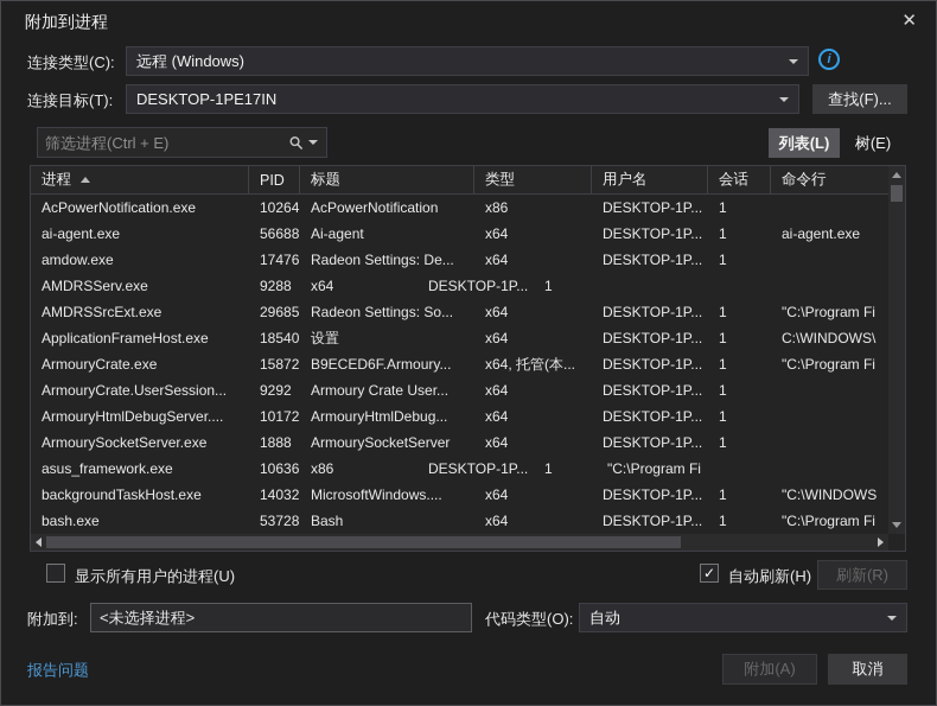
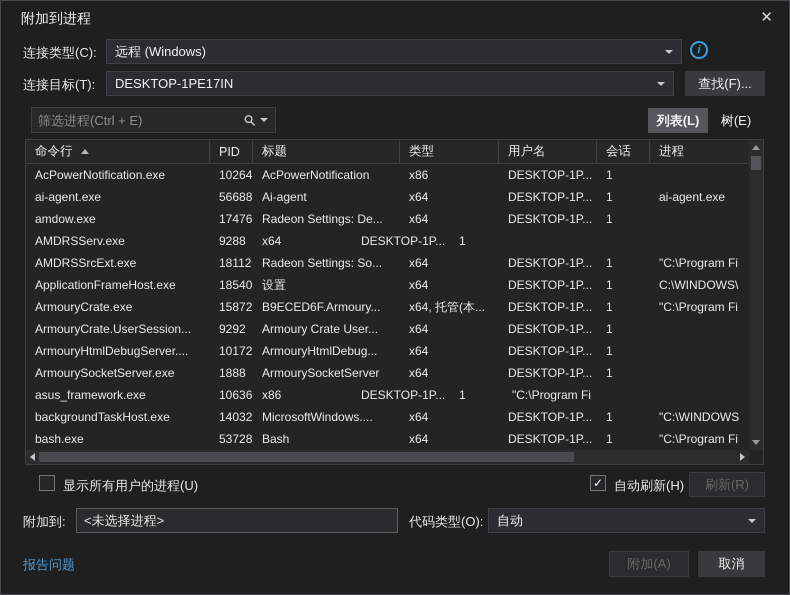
  附加到进程
  ✕
  连接类型(C):
  远程 (Windows)
  i
  连接目标(T):
  DESKTOP-1PE17IN
  查找(F)...
  筛选进程(Ctrl + E)
  列表(L)
  树(E)
- 进程
+ 命令行
  PID
  标题
  类型
  用户名
  会话
- 命令行
+ 进程
  AcPowerNotification.exe
  10264
  AcPowerNotification
  x86
  DESKTOP-1P...
  1
  ai-agent.exe
  56688
  Ai-agent
  x64
  DESKTOP-1P...
  1
  ai-agent.exe
  amdow.exe
  17476
  Radeon Settings: De...
  x64
  DESKTOP-1P...
  1
  AMDRSServ.exe
  9288
  x64
  DESKTOP-1P...
  1
  AMDRSSrcExt.exe
- 29685
+ 18112
  Radeon Settings: So...
  x64
  DESKTOP-1P...
  1
  "C:\Program Fi
  ApplicationFrameHost.exe
  18540
  设置
  x64
  DESKTOP-1P...
  1
  C:\WINDOWS\
  ArmouryCrate.exe
  15872
  B9ECED6F.Armoury...
  x64, 托管(本...
  DESKTOP-1P...
  1
  "C:\Program Fi
  ArmouryCrate.UserSession...
  9292
  Armoury Crate User...
  x64
  DESKTOP-1P...
  1
  ArmouryHtmlDebugServer....
  10172
  ArmouryHtmlDebug...
  x64
  DESKTOP-1P...
  1
  ArmourySocketServer.exe
  1888
  ArmourySocketServer
  x64
  DESKTOP-1P...
  1
  asus_framework.exe
  10636
  x86
  DESKTOP-1P...
  1
  "C:\Program Fi
  backgroundTaskHost.exe
  14032
  MicrosoftWindows....
  x64
  DESKTOP-1P...
  1
  "C:\WINDOWS
  bash.exe
  53728
  Bash
  x64
  DESKTOP-1P...
  1
  "C:\Program Fi
  显示所有用户的进程(U)
  ✓
  自动刷新(H)
  刷新(R)
  附加到:
  <未选择进程>
  代码类型(O):
  自动
  报告问题
  附加(A)
  取消
